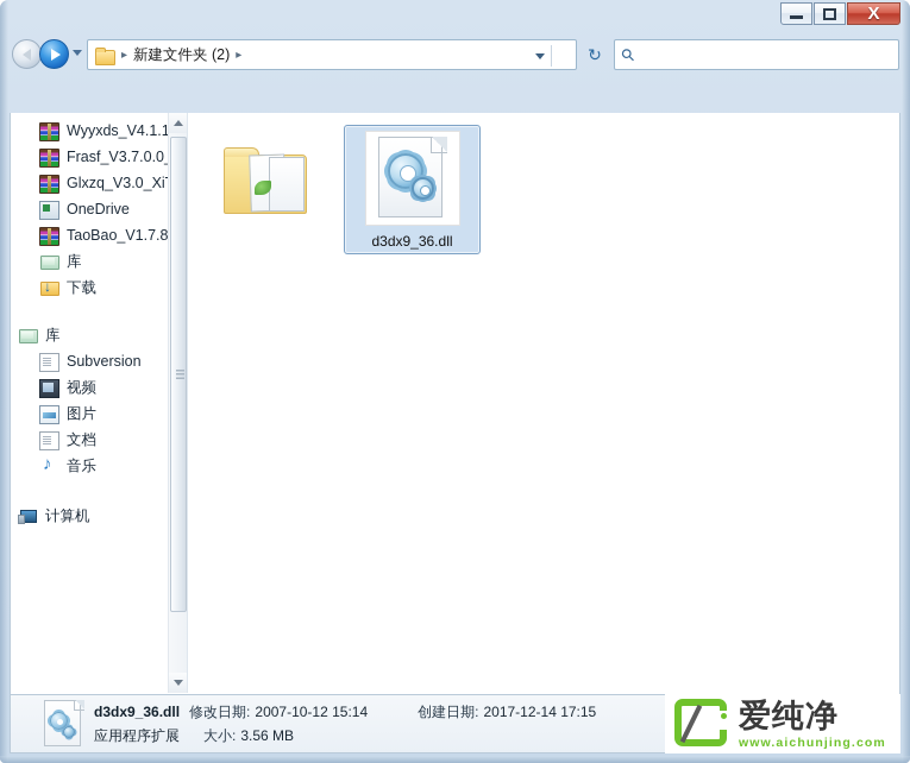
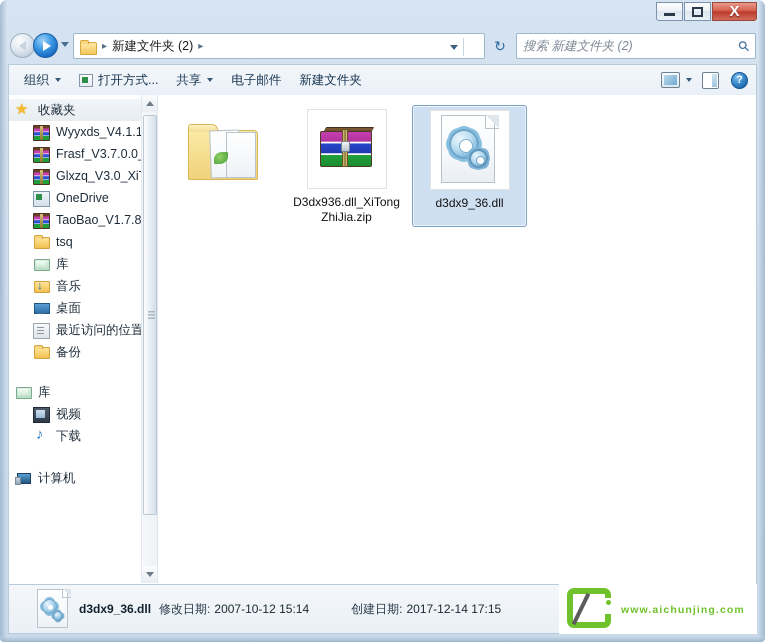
  X
  ▸
  新建文件夹 (2)
  ▸
  ↻
+ 搜索 新建文件夹 (2)
+ 组织
+ 打开方式...
+ 共享
+ 电子邮件
+ 新建文件夹
+ ?
+ 收藏夹
  Wyyxds_V4.1.1
  Frasf_V3.7.0.0
  Glxzq_V3.0_Xi
  OneDrive
  TaoBao_V1.7.8
+ tsq
  库
- 下载
+ 音乐
+ 桌面
+ 最近访问的位置
+ 备份
  库
- Subversion
  视频
- 图片
- 文档
- 音乐
+ 下载
  计算机
+ D3dx936.dll_XiTongZhiJia.zip
  d3dx9_36.dll
  d3dx9_36.dll
  修改日期:
  2007-10-12 15:14
  创建日期:
  2017-12-14 17:15
- 应用程序扩展
- 大小:
- 3.56 MB
- 爱纯净
  www.aichunjing.com
